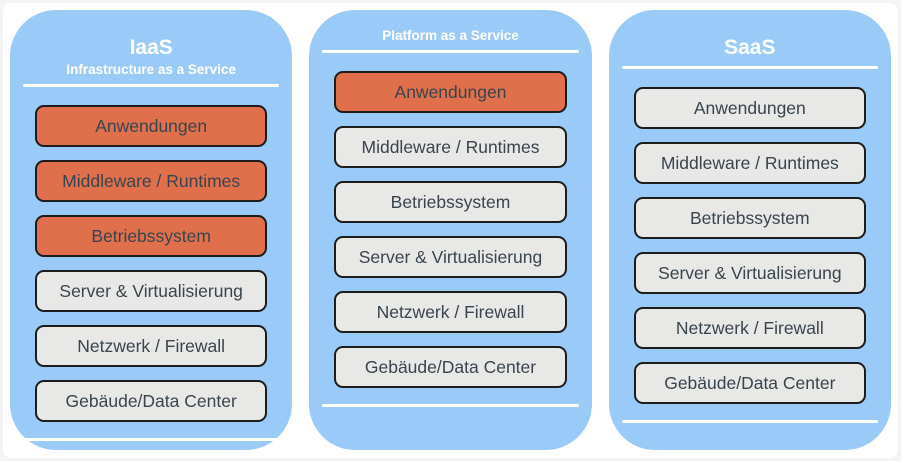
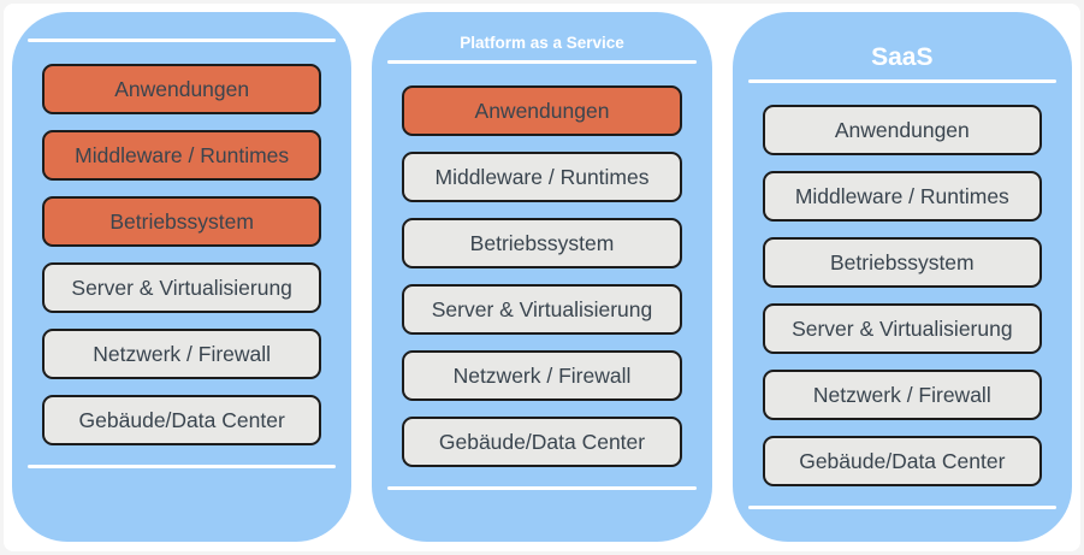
- IaaS
- Infrastructure as a Service
  Anwendungen
  Middleware / Runtimes
  Betriebssystem
  Server & Virtualisierung
  Netzwerk / Firewall
  Gebäude/Data Center
  Platform as a Service
  Anwendungen
  Middleware / Runtimes
  Betriebssystem
  Server & Virtualisierung
  Netzwerk / Firewall
  Gebäude/Data Center
  SaaS
  Anwendungen
  Middleware / Runtimes
  Betriebssystem
  Server & Virtualisierung
  Netzwerk / Firewall
  Gebäude/Data Center
